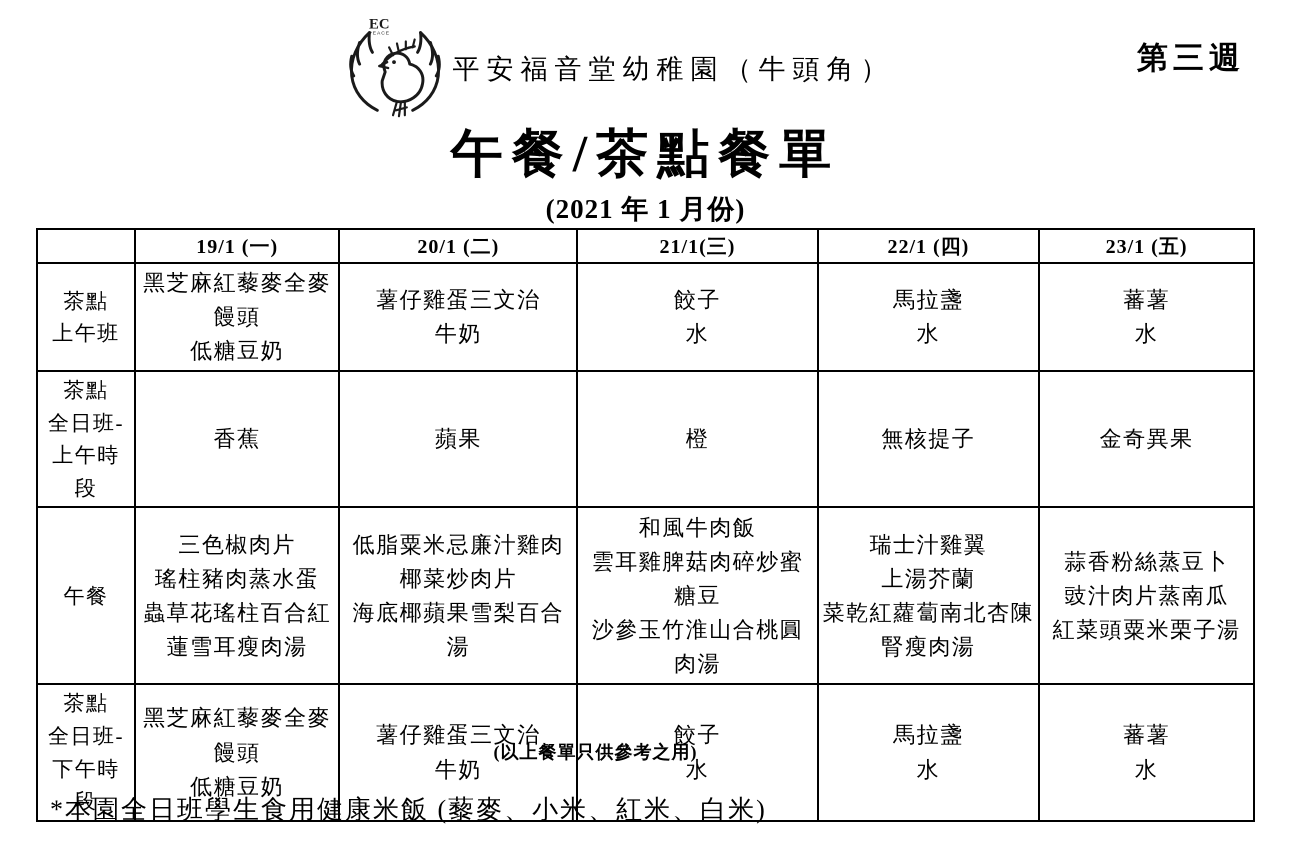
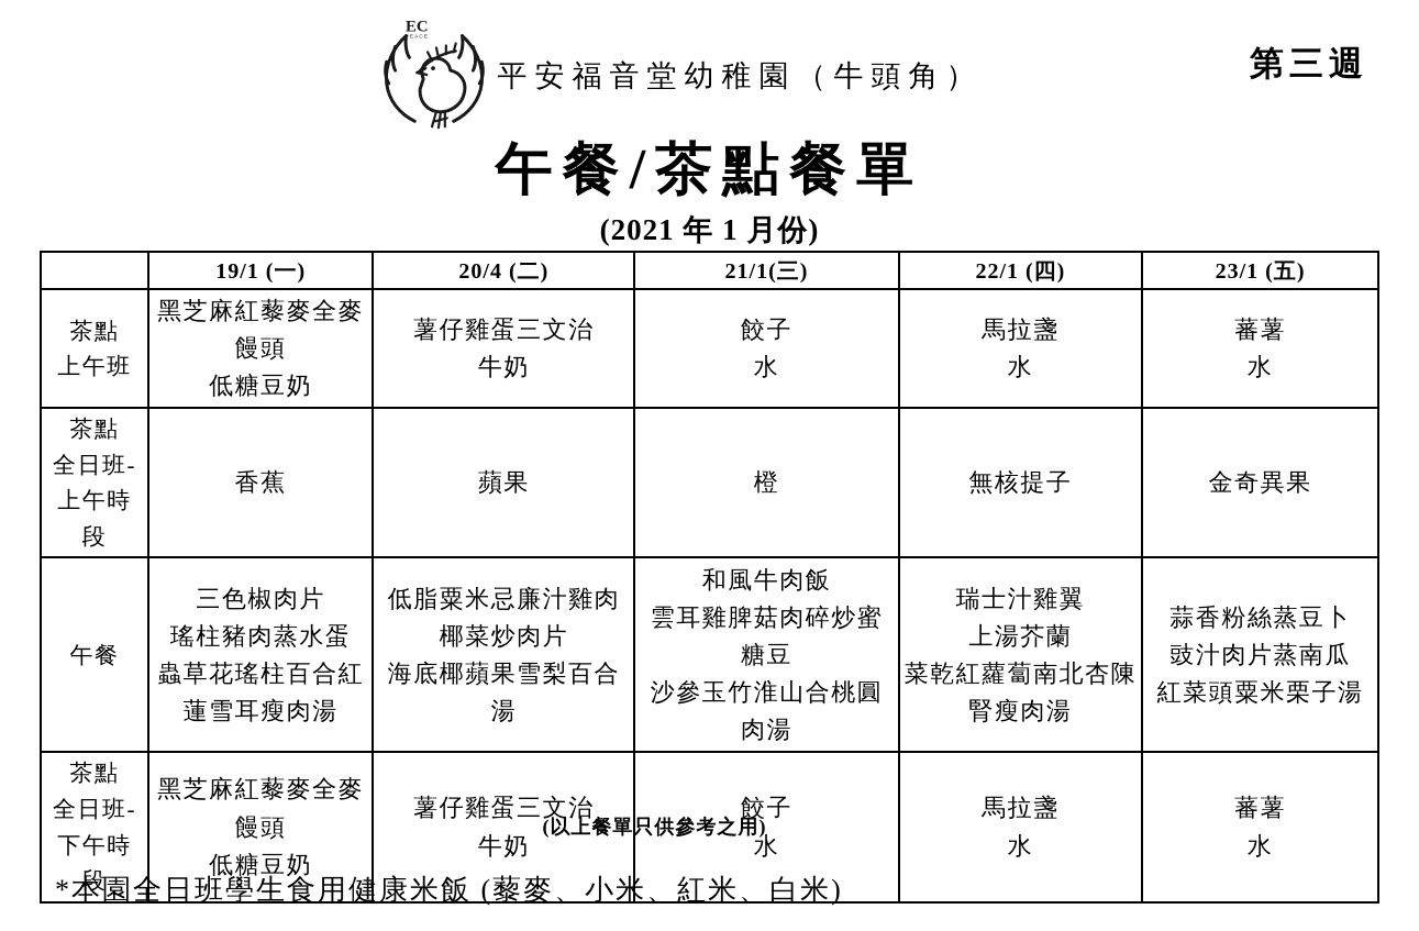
  EC
  平安福音堂幼稚園（牛頭角）
  第三週
  午餐/茶點餐單
  (2021 年 1 月份)
- 	19/1 (一)	20/1 (二)	21/1(三)	22/1 (四)	23/1 (五)
+ 	19/1 (一)	20/4 (二)	21/1(三)	22/1 (四)	23/1 (五)
  茶點 上午班	黑芝麻紅藜麥全麥饅頭 低糖豆奶	薯仔雞蛋三文治 牛奶	餃子 水	馬拉盞 水	蕃薯 水
  茶點 全日班- 上午時段	香蕉	蘋果	橙	無核提子	金奇異果
  午餐	三色椒肉片 瑤柱豬肉蒸水蛋 蟲草花瑤柱百合紅蓮雪耳瘦肉湯	低脂粟米忌廉汁雞肉 椰菜炒肉片 海底椰蘋果雪梨百合湯	和風牛肉飯 雲耳雞脾菇肉碎炒蜜糖豆 沙參玉竹淮山合桃圓肉湯	瑞士汁雞翼 上湯芥蘭 菜乾紅蘿蔔南北杏陳腎瘦肉湯	蒜香粉絲蒸豆卜 豉汁肉片蒸南瓜 紅菜頭粟米栗子湯
  茶點 全日班- 下午時段	黑芝麻紅藜麥全麥饅頭 低糖豆奶	薯仔雞蛋三文治 牛奶	餃子 水	馬拉盞 水	蕃薯 水
  (以上餐單只供參考之用)
  *本園全日班學生食用健康米飯 (藜麥、小米、紅米、白米)
